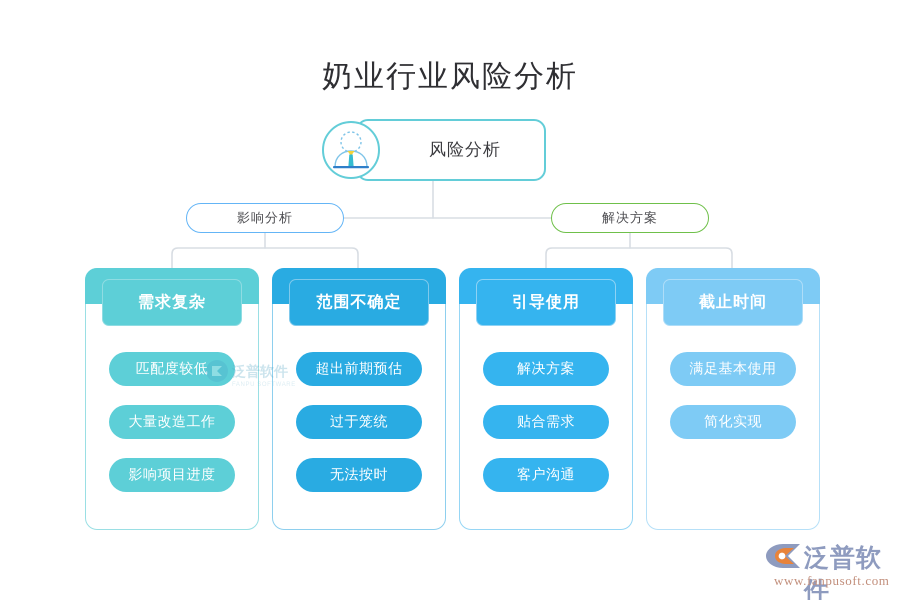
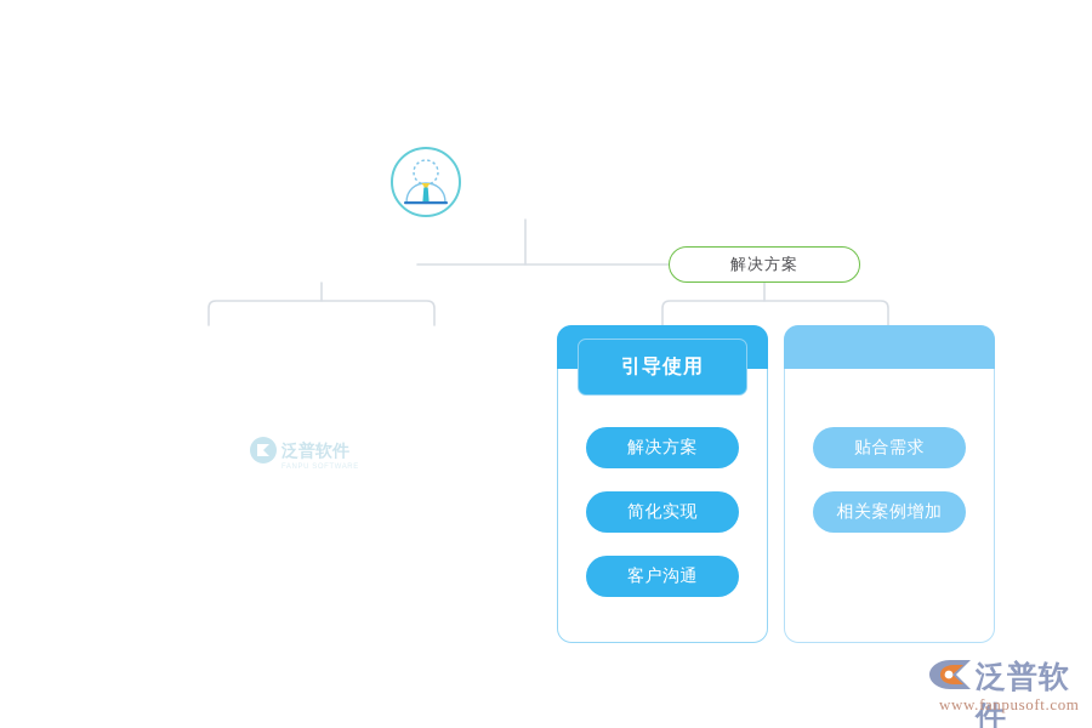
- 奶业行业风险分析
- 风险分析
- 影响分析
  解决方案
- 需求复杂
- 匹配度较低
- 大量改造工作
- 影响项目进度
- 范围不确定
- 超出前期预估
- 过于笼统
- 无法按时
  引导使用
  解决方案
- 贴合需求
+ 简化实现
  客户沟通
- 截止时间
- 满足基本使用
- 简化实现
+ 贴合需求
+ 相关案例增加
  泛普软件
  泛普软件
  www.fanpusoft.com
